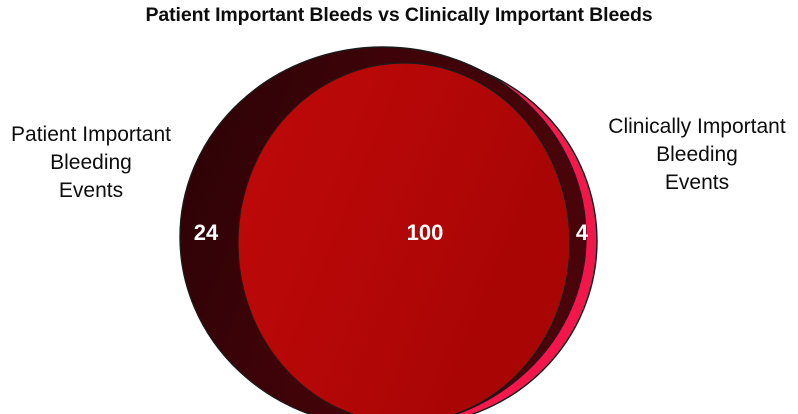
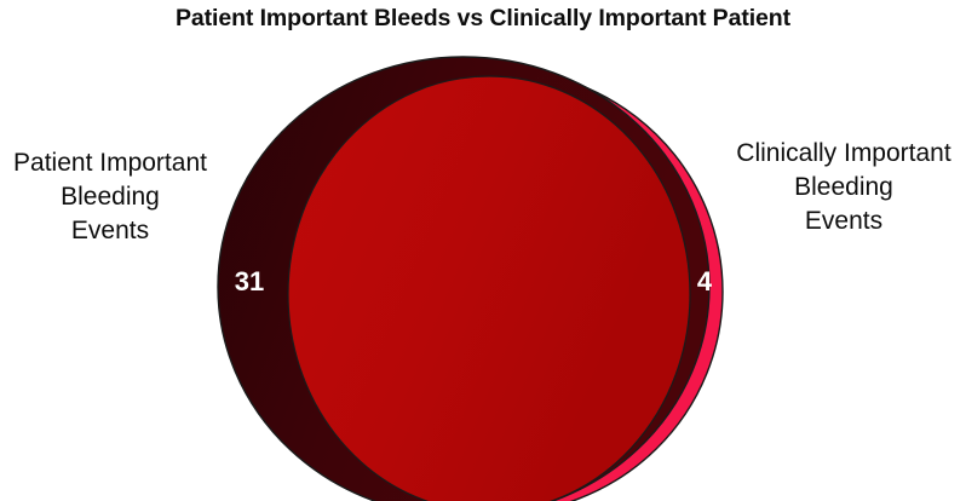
- Patient Important Bleeds vs Clinically Important Bleeds
+ Patient Important Bleeds vs Clinically Important Patient
- 24
+ 31
- 100
  4
  Patient Important
  Bleeding
  Events
  Clinically Important
  Bleeding
  Events
